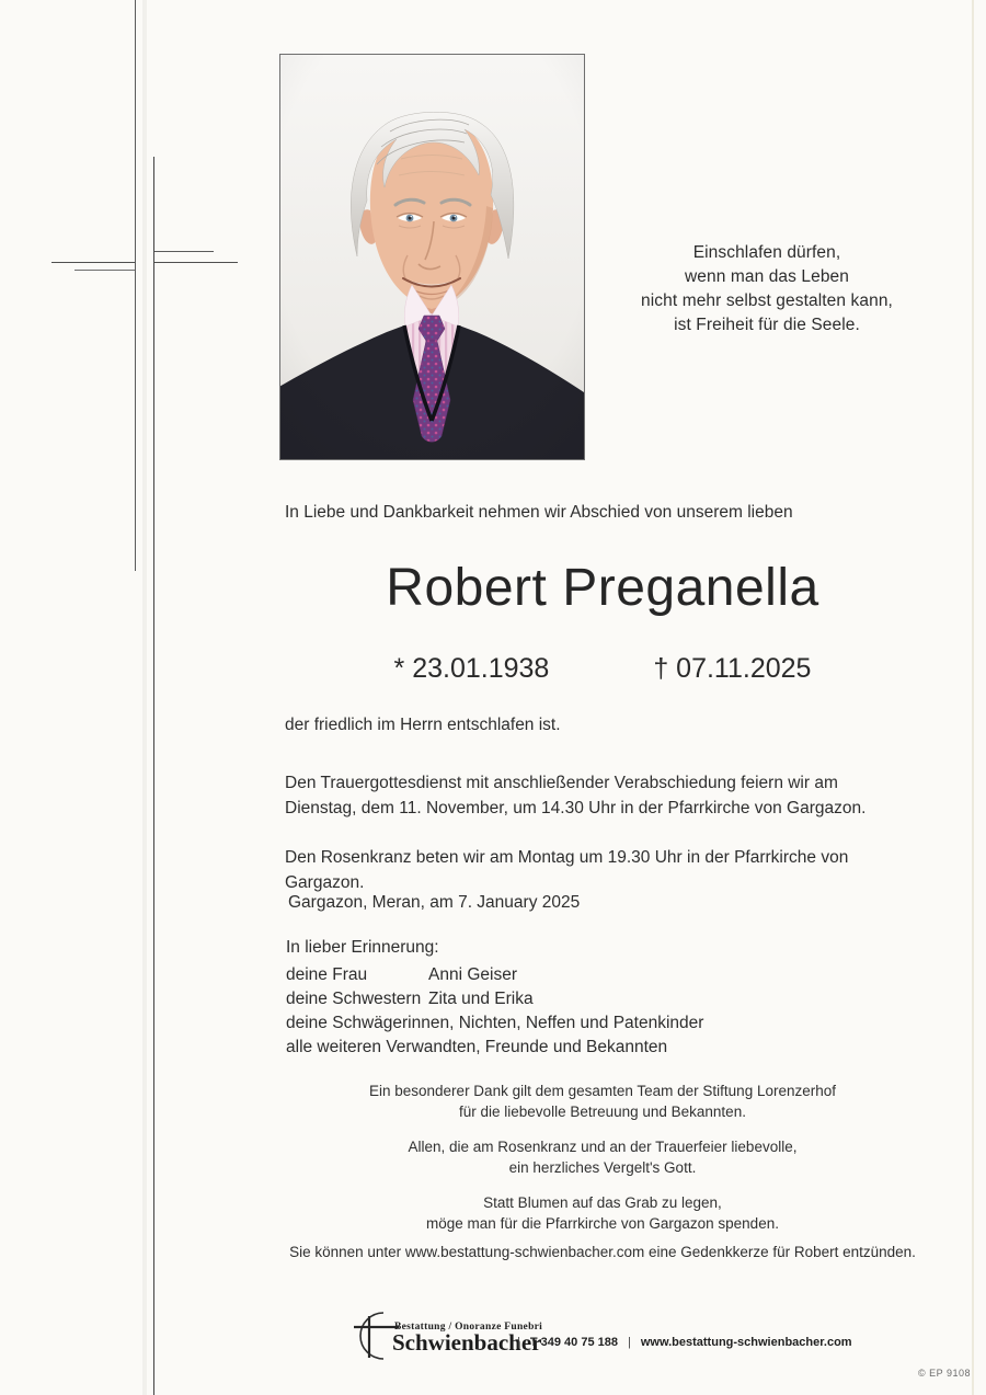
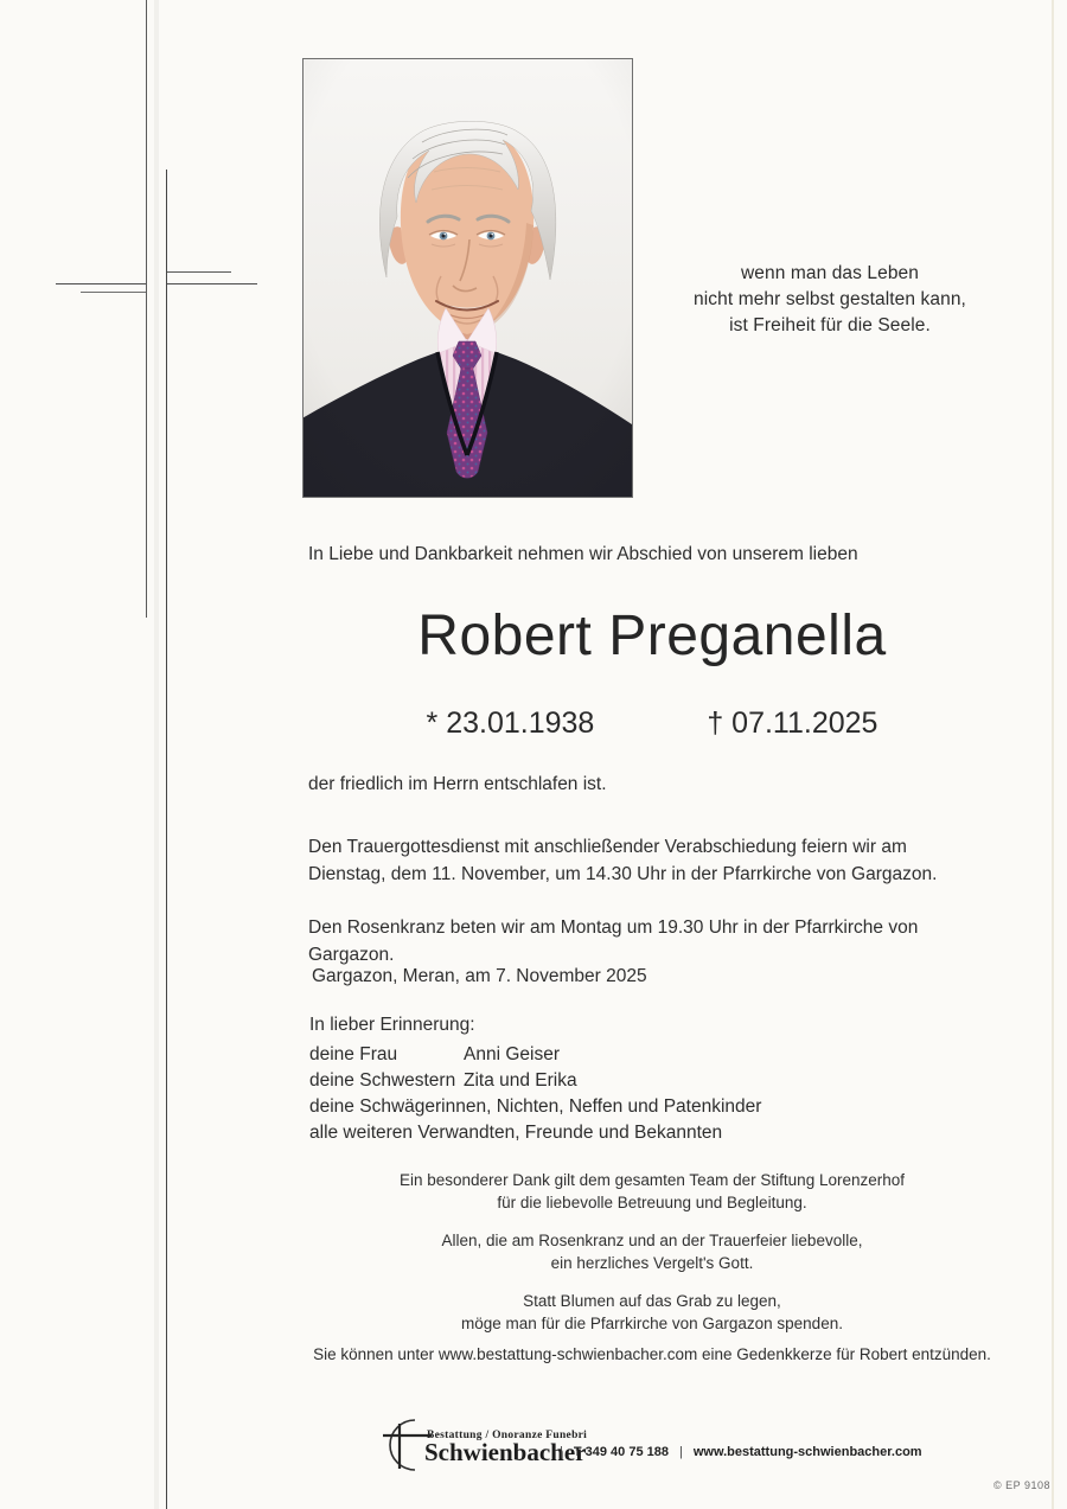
- Einschlafen dürfen,
  wenn man das Leben
  nicht mehr selbst gestalten kann,
  ist Freiheit für die Seele.
  In Liebe und Dankbarkeit nehmen wir Abschied von unserem lieben
  Robert Preganella
  * 23.01.1938
  † 07.11.2025
  der friedlich im Herrn entschlafen ist.
  Den Trauergottesdienst mit anschließender Verabschiedung feiern wir am
  Dienstag, dem 11. November, um 14.30 Uhr in der Pfarrkirche von Gargazon.
  Den Rosenkranz beten wir am Montag um 19.30 Uhr in der Pfarrkirche von
  Gargazon.
- Gargazon, Meran, am 7. January 2025
+ Gargazon, Meran, am 7. November 2025
  In lieber Erinnerung:
  deine Frau
  Anni Geiser
  deine Schwestern
  Zita und Erika
  deine Schwägerinnen, Nichten, Neffen und Patenkinder
  alle weiteren Verwandten, Freunde und Bekannten
  Ein besonderer Dank gilt dem gesamten Team der Stiftung Lorenzerhof
- für die liebevolle Betreuung und Bekannten.
+ für die liebevolle Betreuung und Begleitung.
  Allen, die am Rosenkranz und an der Trauerfeier liebevolle,
  ein herzliches Vergelt's Gott.
  Statt Blumen auf das Grab zu legen,
  möge man für die Pfarrkirche von Gargazon spenden.
  Sie können unter www.bestattung-schwienbacher.com eine Gedenkkerze für Robert entzünden.
  Bestattung / Onoranze Funebri
  Schwienbacher
  |
  T 349 40 75 188
  |
  www.bestattung-schwienbacher.com
  © EP 9108
